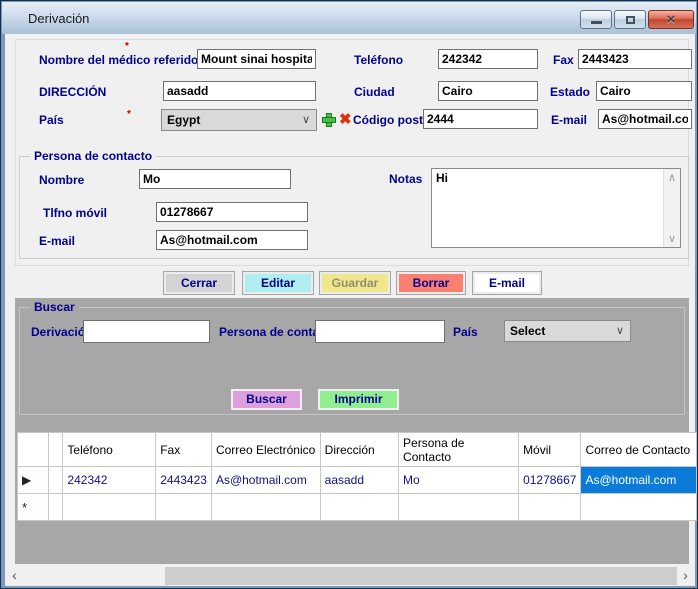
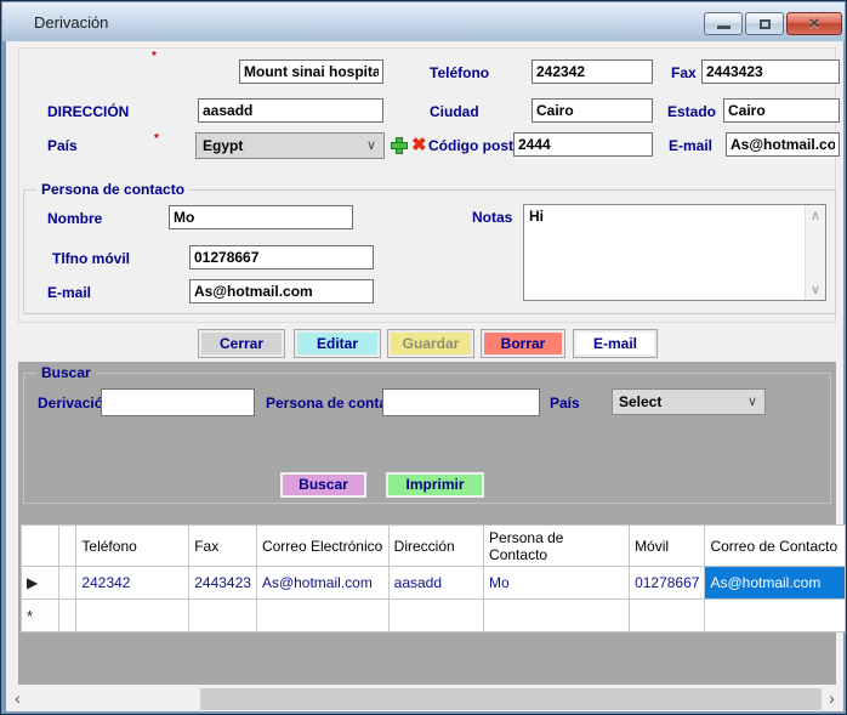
  Derivación
  ×
  *
- Nombre del médico referido
  Mount sinai hospita
  Teléfono
  242342
  Fax
  2443423
  DIRECCIÓN
  aasadd
  Ciudad
  Cairo
  Estado
  Cairo
  País
  *
  Egypt
  ∨
  ✖
  Código post
  2444
  E-mail
  As@hotmail.co
  Persona de contacto
  Nombre
  Mo
  Notas
  Hi
  ∧
  ∨
  Tlfno móvil
  01278667
  E-mail
  As@hotmail.com
  Cerrar
  Editar
  Guardar
  Borrar
  E-mail
  Buscar
  Derivació
  Persona de cont
  País
  Select
  ∨
  Buscar
  Imprimir
  		Teléfono	Fax	Correo Electrónico	Dirección	Persona de Contacto	Móvil	Correo de Contacto
  ▶		242342	2443423	As@hotmail.com	aasadd	Mo	01278667	As@hotmail.com
  *
  ‹
  ›
